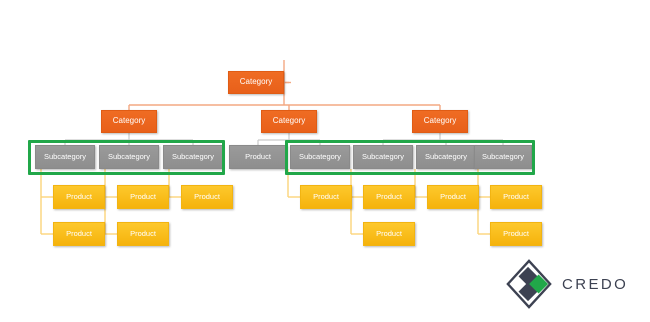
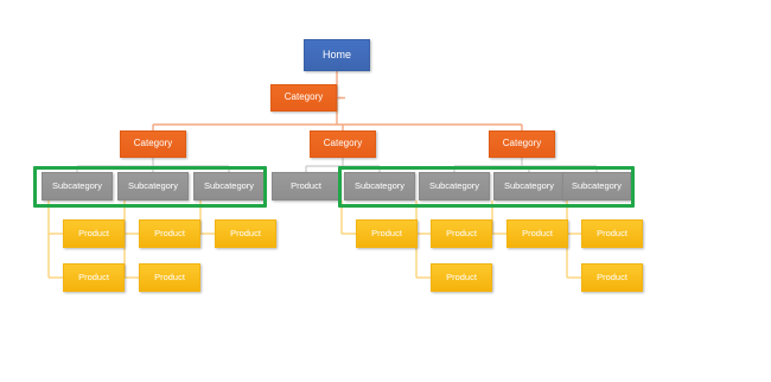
+ Home
  Category
  Category
  Category
  Category
  Subcategory
  Subcategory
  Subcategory
  Product
  Subcategory
  Subcategory
  Subcategory
  Subcategory
  Product
  Product
  Product
  Product
  Product
  Product
  Product
  Product
  Product
  Product
  Product
- CREDO
